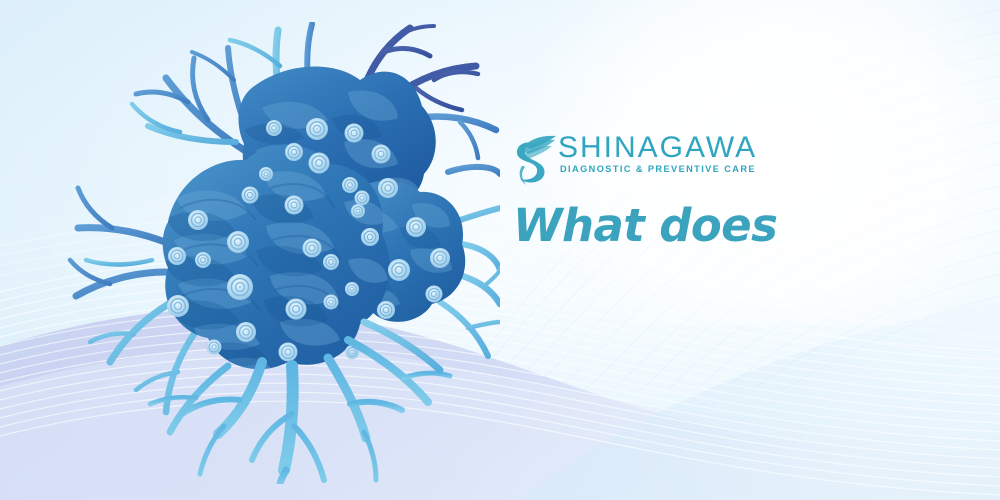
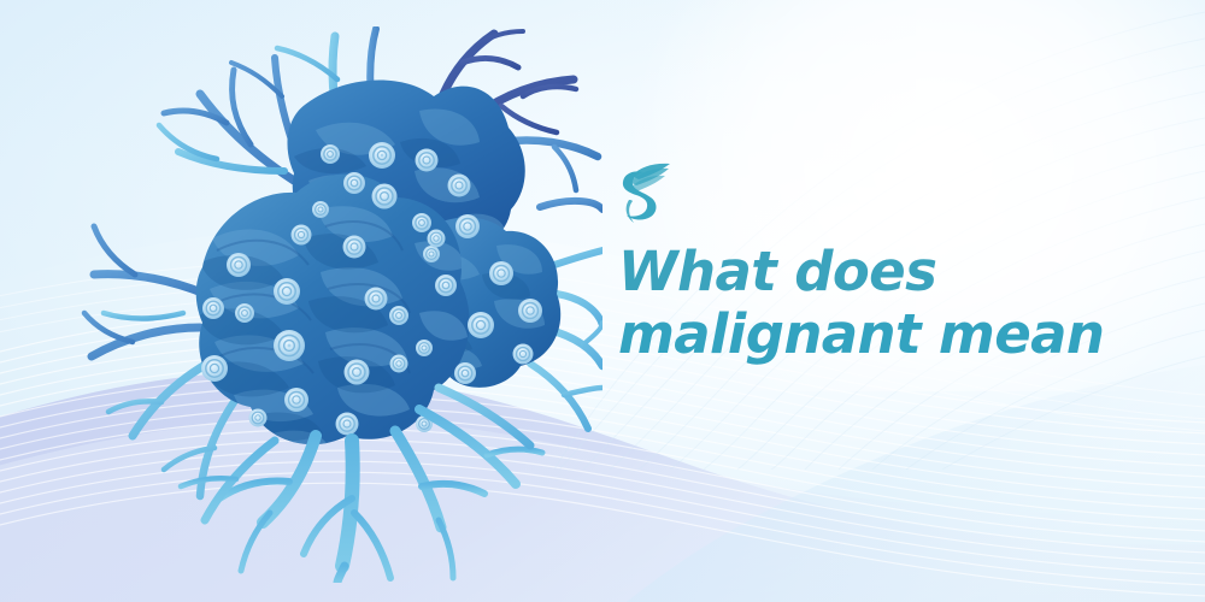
- SHINAGAWA
- DIAGNOSTIC & PREVENTIVE CARE
  What does
+ malignant mean
